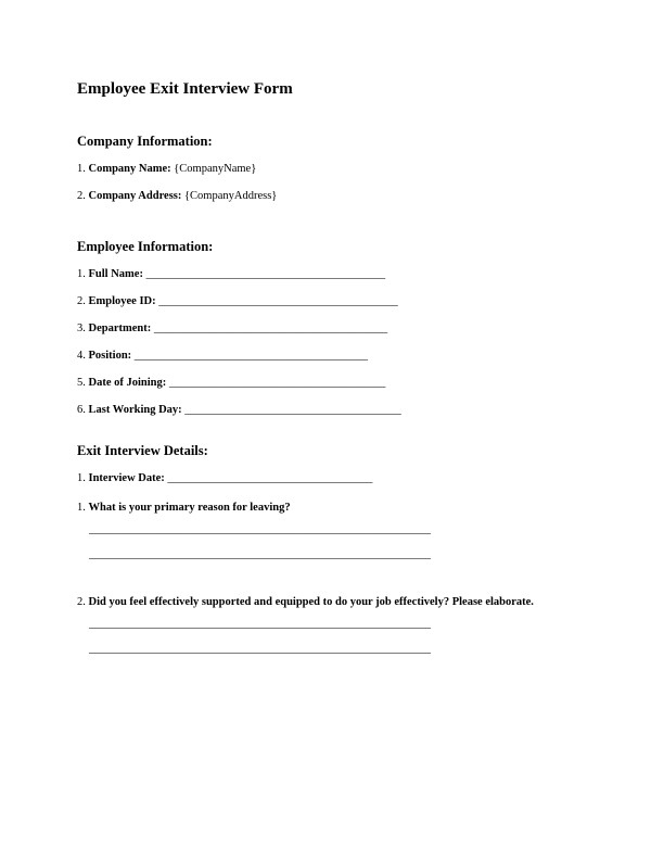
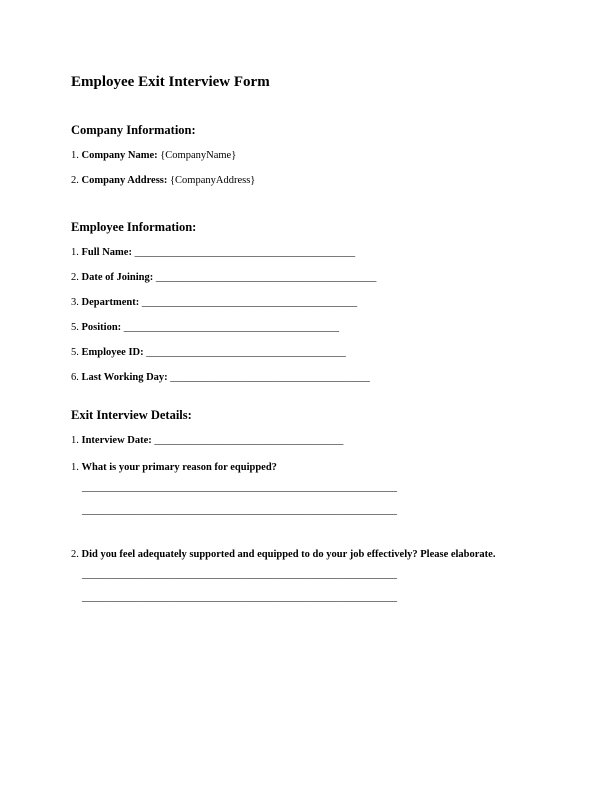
  Employee Exit Interview Form
  Company Information:
  1. Company Name: {CompanyName}
  2. Company Address: {CompanyAddress}
  Employee Information:
  1. Full Name: __________________________________________
- 2. Employee ID: __________________________________________
+ 2. Date of Joining: __________________________________________
  3. Department: _________________________________________
- 4. Position: _________________________________________
+ 5. Position: _________________________________________
- 5. Date of Joining: ______________________________________
+ 5. Employee ID: ______________________________________
  6. Last Working Day: ______________________________________
  Exit Interview Details:
  1. Interview Date: ____________________________________
- 1. What is your primary reason for leaving?
+ 1. What is your primary reason for equipped?
  ____________________________________________________________
  ____________________________________________________________
- 2. Did you feel effectively supported and equipped to do your job effectively? Please elaborate.
+ 2. Did you feel adequately supported and equipped to do your job effectively? Please elaborate.
  ____________________________________________________________
  ____________________________________________________________
